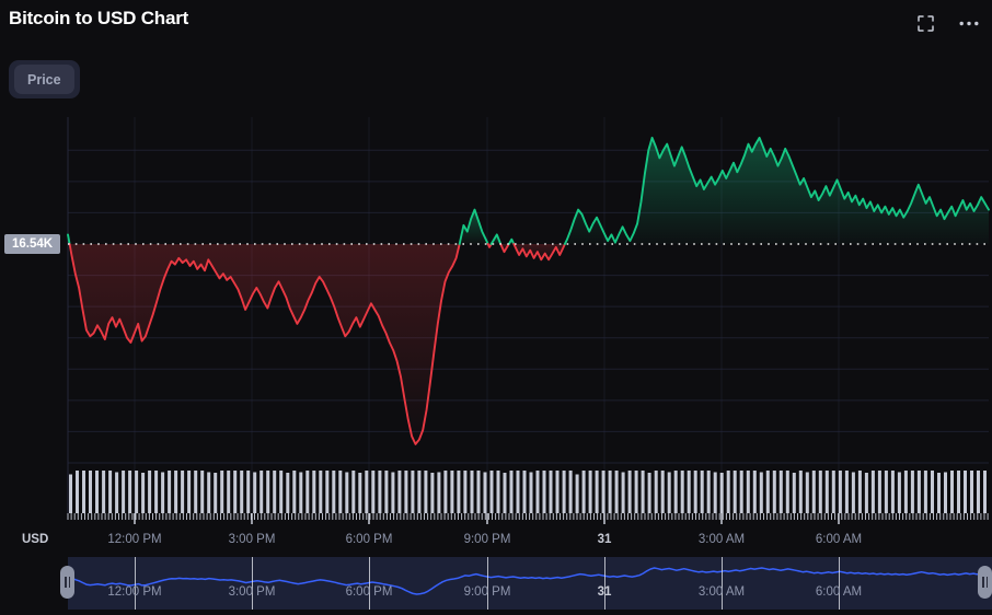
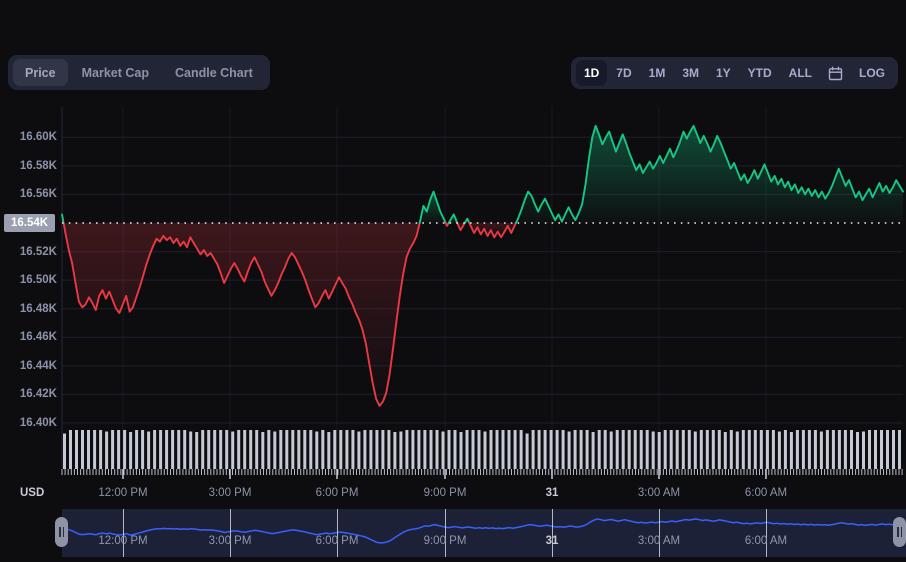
- Bitcoin to USD Chart
  Price
+ Market Cap
+ Candle Chart
+ 1D
+ 7D
+ 1M
+ 3M
+ 1Y
+ YTD
+ ALL
+ LOG
+ 16.60K
+ 16.58K
+ 16.56K
+ 16.52K
+ 16.50K
+ 16.48K
+ 16.46K
+ 16.44K
+ 16.42K
+ 16.40K
  16.54K
  USD
  12:00 PM
  3:00 PM
  6:00 PM
  9:00 PM
  31
  3:00 AM
  6:00 AM
  12:00 PM
  3:00 PM
  6:00 PM
  9:00 PM
  31
  3:00 AM
  6:00 AM
